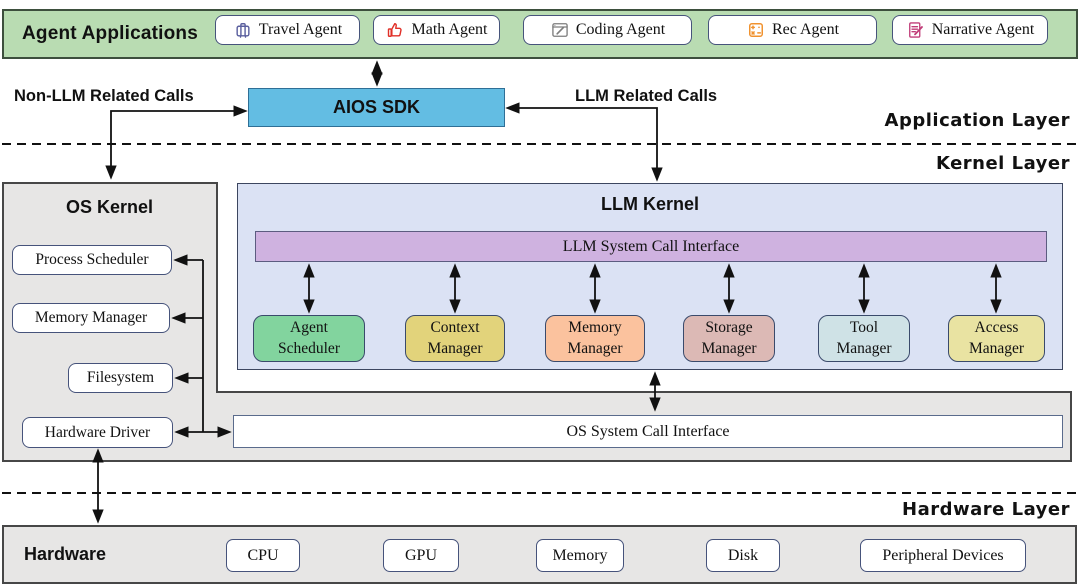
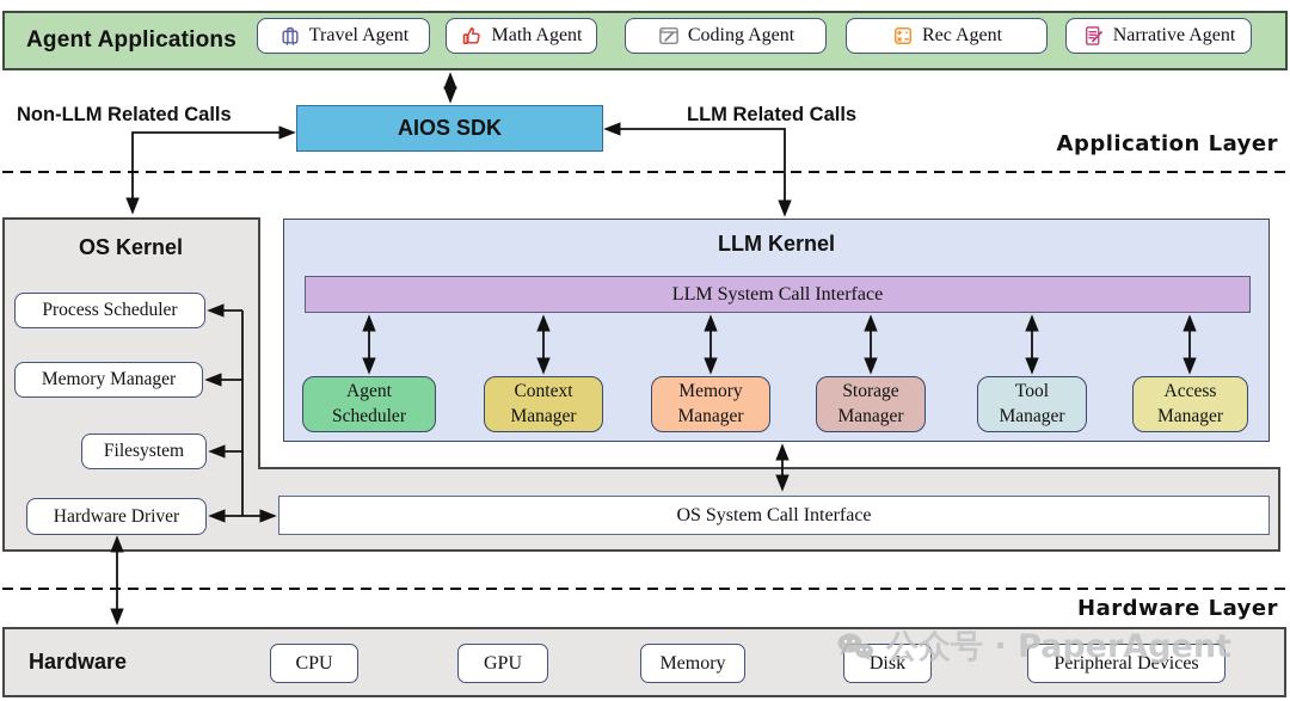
  Agent Applications
  Travel Agent
  Math Agent
  Coding Agent
  Rec Agent
  Narrative Agent
  Non-LLM Related Calls
  AIOS SDK
  LLM Related Calls
  Application Layer
- Kernel Layer
  Hardware Layer
  OS Kernel
  Process Scheduler
  Memory Manager
  Filesystem
  Hardware Driver
  LLM Kernel
  LLM System Call Interface
  Agent
  Scheduler
  Context
  Manager
  Memory
  Manager
  Storage
  Manager
  Tool
  Manager
  Access
  Manager
  OS System Call Interface
  Hardware
  CPU
  GPU
  Memory
  Disk
  Peripheral Devices
+ 公众号 · PaperAgent
